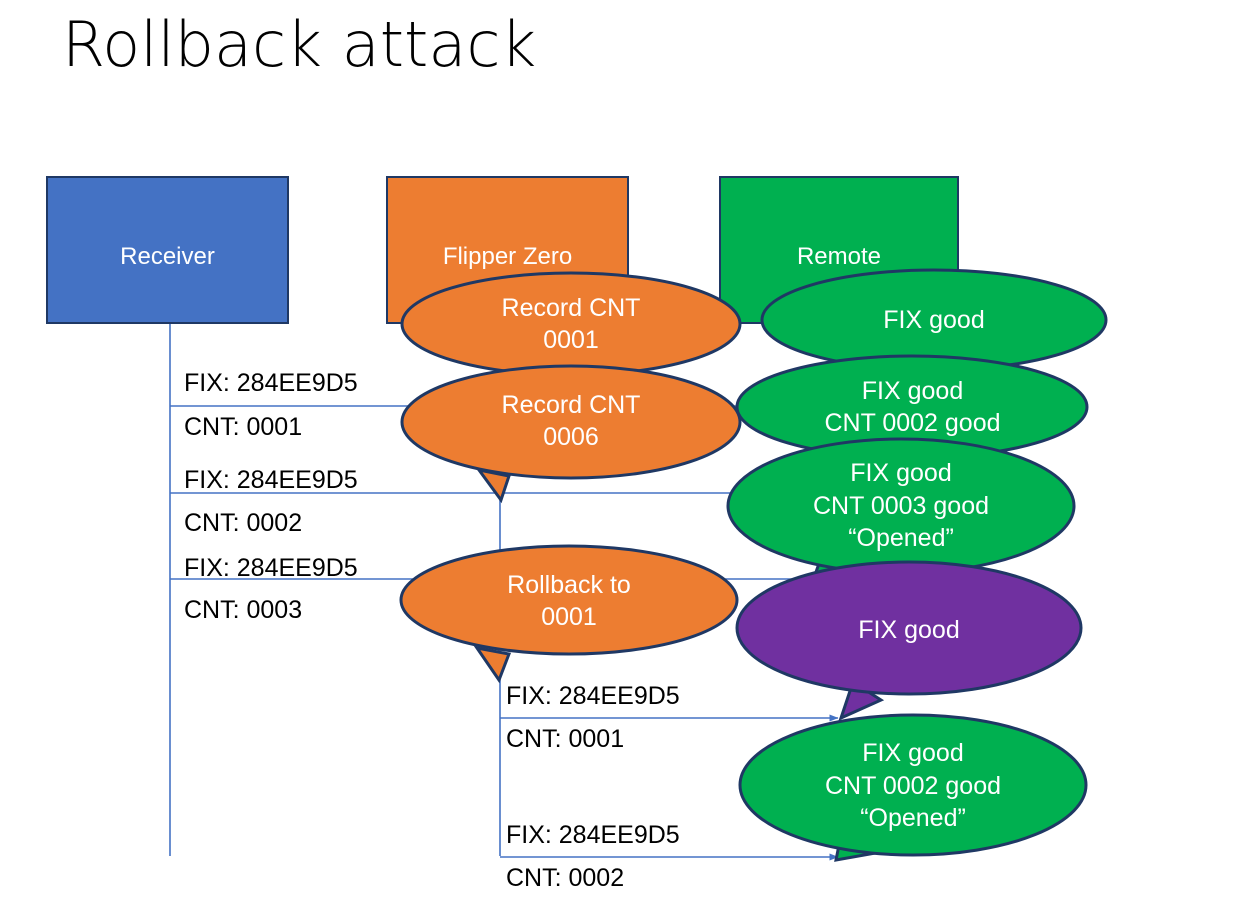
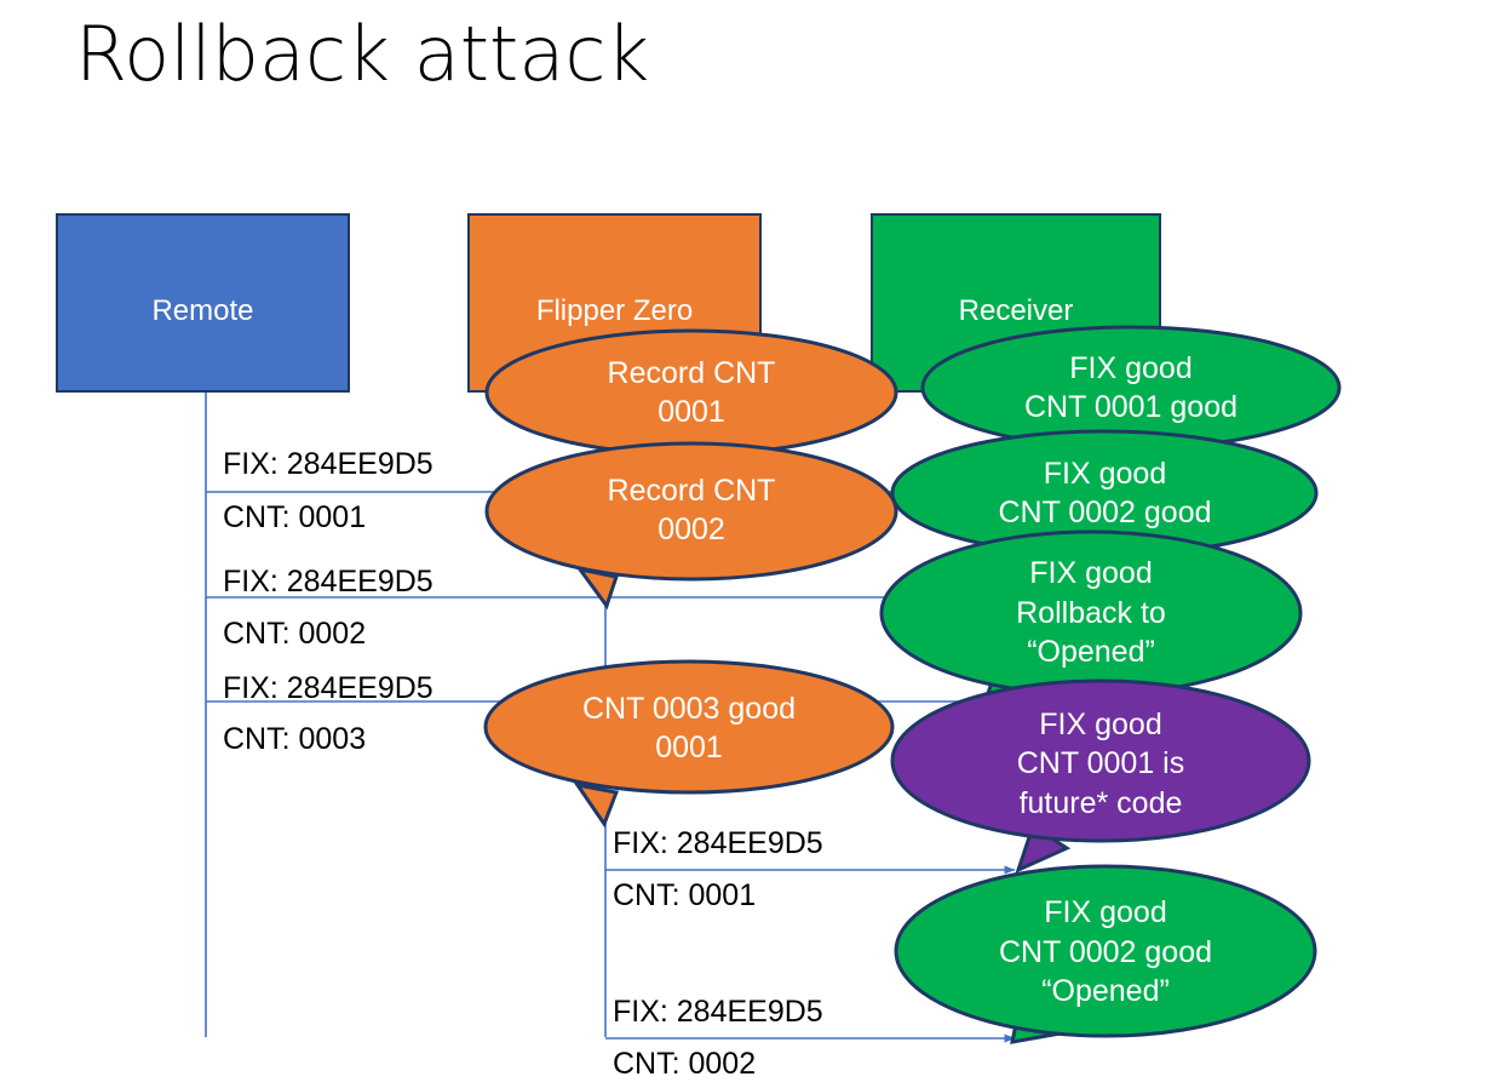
  Rollback attack
- Receiver
+ Remote
  Flipper Zero
- Remote
+ Receiver
  FIX: 284EE9D5
  CNT: 0001
  FIX: 284EE9D5
  CNT: 0002
  FIX: 284EE9D5
  CNT: 0003
  FIX: 284EE9D5
  CNT: 0001
  FIX: 284EE9D5
  CNT: 0002
  Record CNT
  0001
  FIX good
+ CNT 0001 good
  Record CNT
- 0006
+ 0002
  FIX good
  CNT 0002 good
  FIX good
- CNT 0003 good
+ Rollback to
  “Opened”
- Rollback to
+ CNT 0003 good
  0001
  FIX good
+ CNT 0001 is
+ future* code
  FIX good
  CNT 0002 good
  “Opened”
